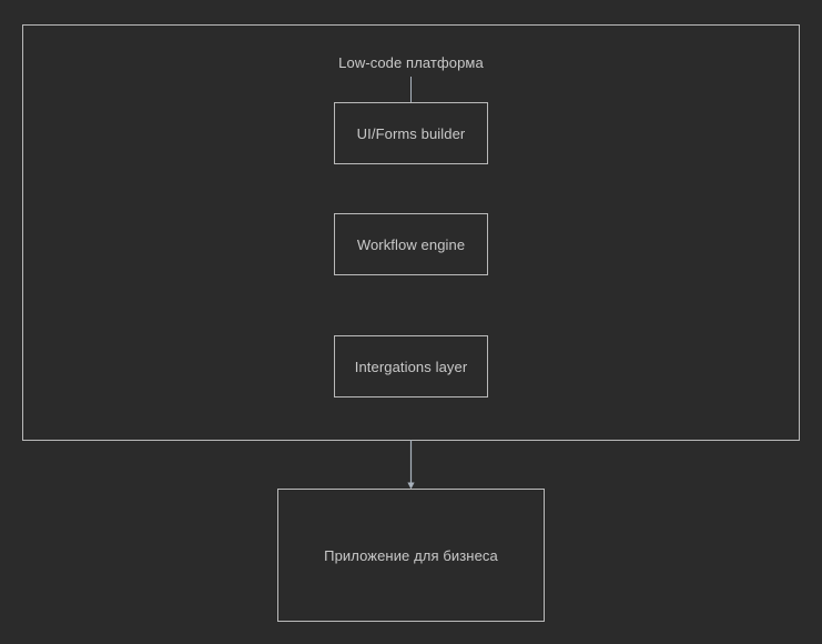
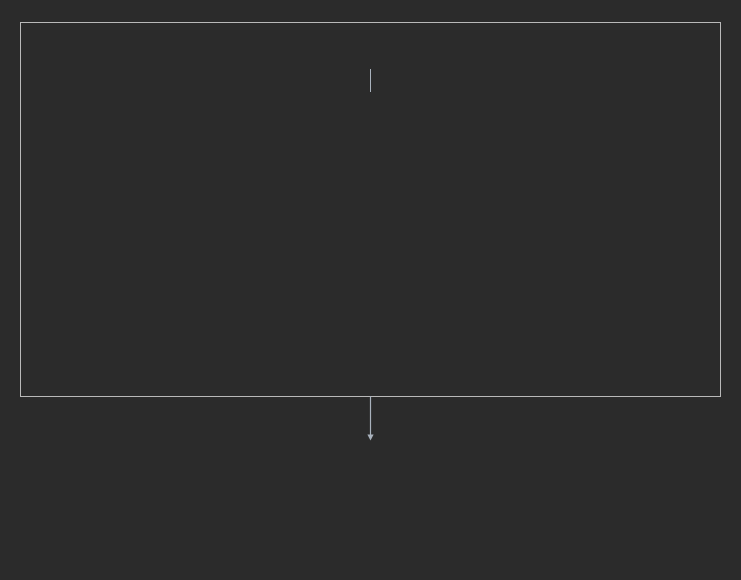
- Low-code платформа
- UI/Forms builder
- Workflow engine
- Intergations layer
- Приложение для бизнеса
